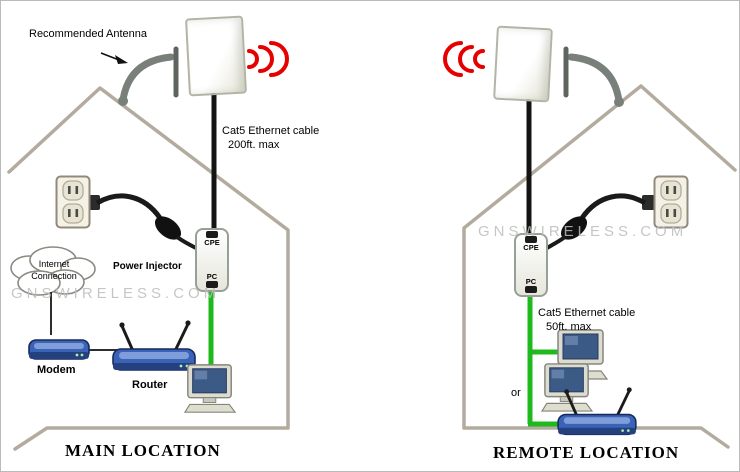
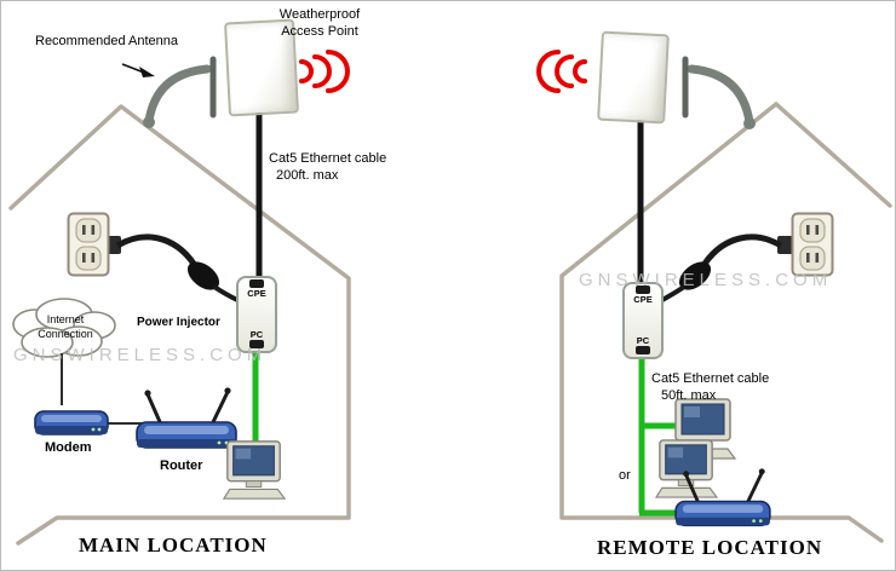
  CPE
  PC
  CPE
  PC
+ Weatherproof
+ Access Point
  Recommended Antenna
  Cat5 Ethernet cable
  200ft. max
  Power Injector
  Internet
  Connection
  Modem
  Router
  Cat5 Ethernet cable
  50ft. max
  or
  MAIN LOCATION
  REMOTE LOCATION
  GNSWIRELESS.COM
  GNSWIRELESS.COM
